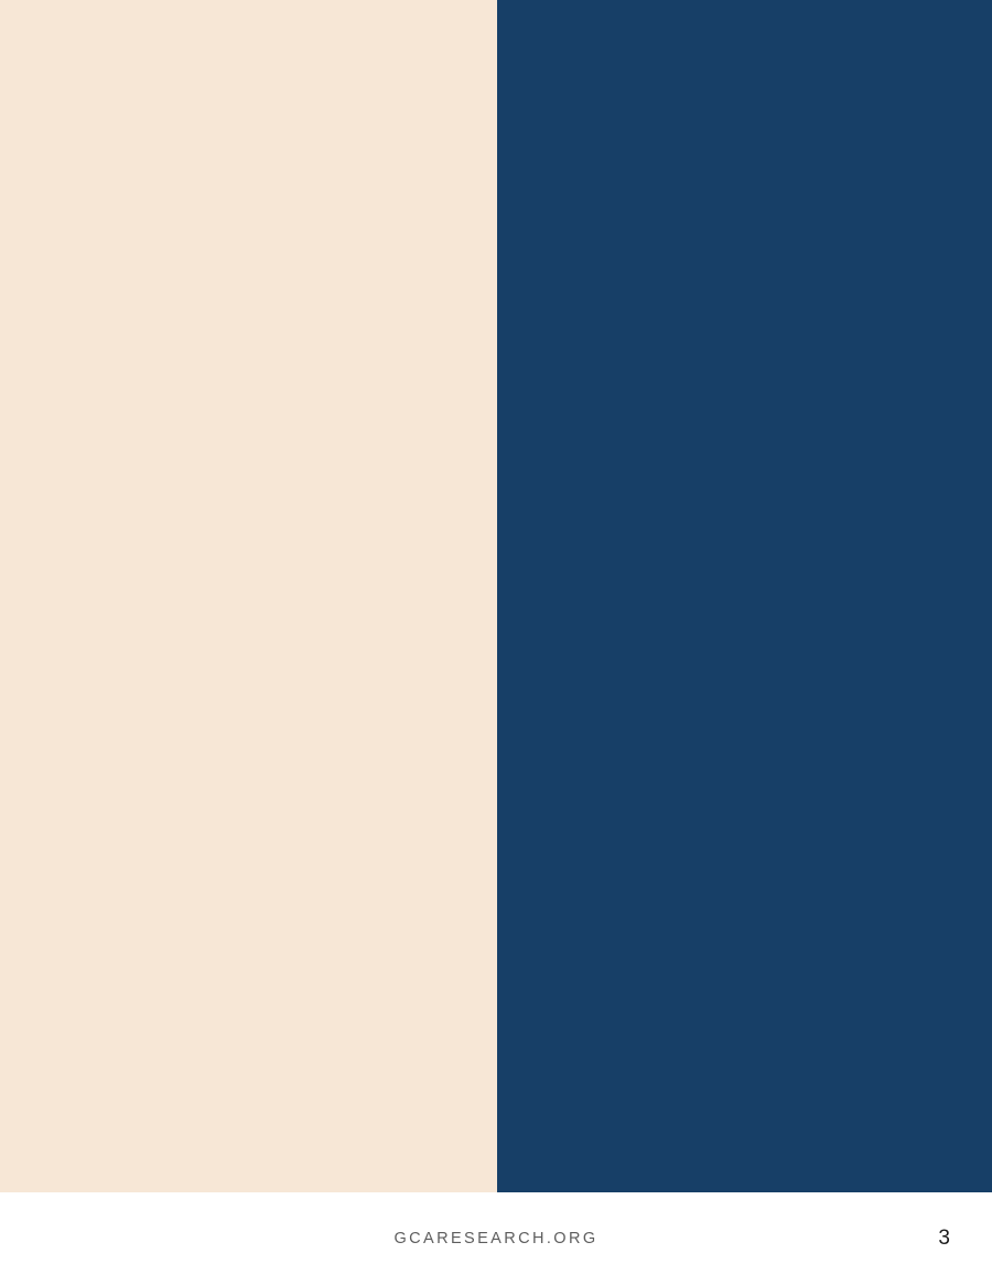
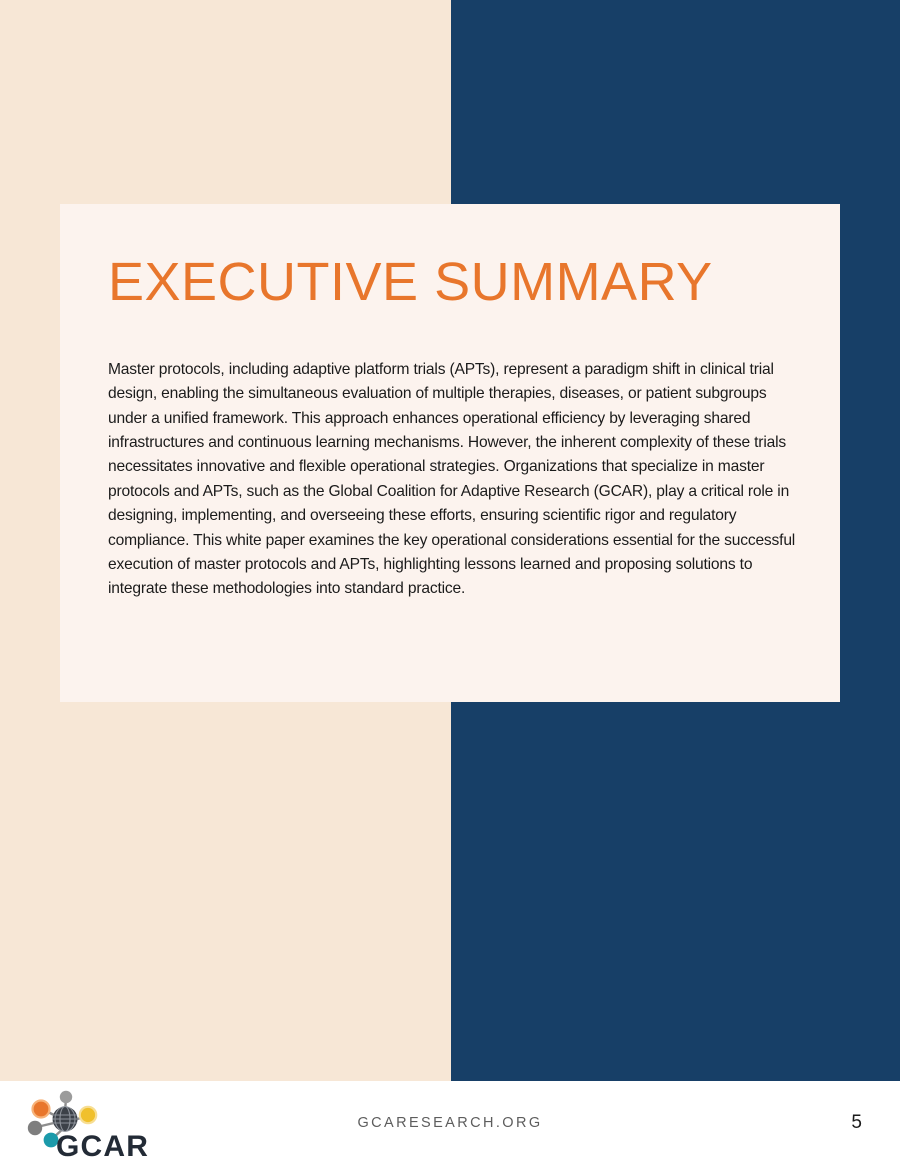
+ EXECUTIVE SUMMARY
+ Master protocols, including adaptive platform trials (APTs), represent a paradigm shift in clinical trial design, enabling the simultaneous evaluation of multiple therapies, diseases, or patient subgroups under a unified framework. This approach enhances operational efficiency by leveraging shared infrastructures and continuous learning mechanisms. However, the inherent complexity of these trials necessitates innovative and flexible operational strategies. Organizations that specialize in master protocols and APTs, such as the Global Coalition for Adaptive Research (GCAR), play a critical role in designing, implementing, and overseeing these efforts, ensuring scientific rigor and regulatory compliance. This white paper examines the key operational considerations essential for the successful execution of master protocols and APTs, highlighting lessons learned and proposing solutions to integrate these methodologies into standard practice.
+ GCAR
  GCARESEARCH.ORG
- 3
+ 5
